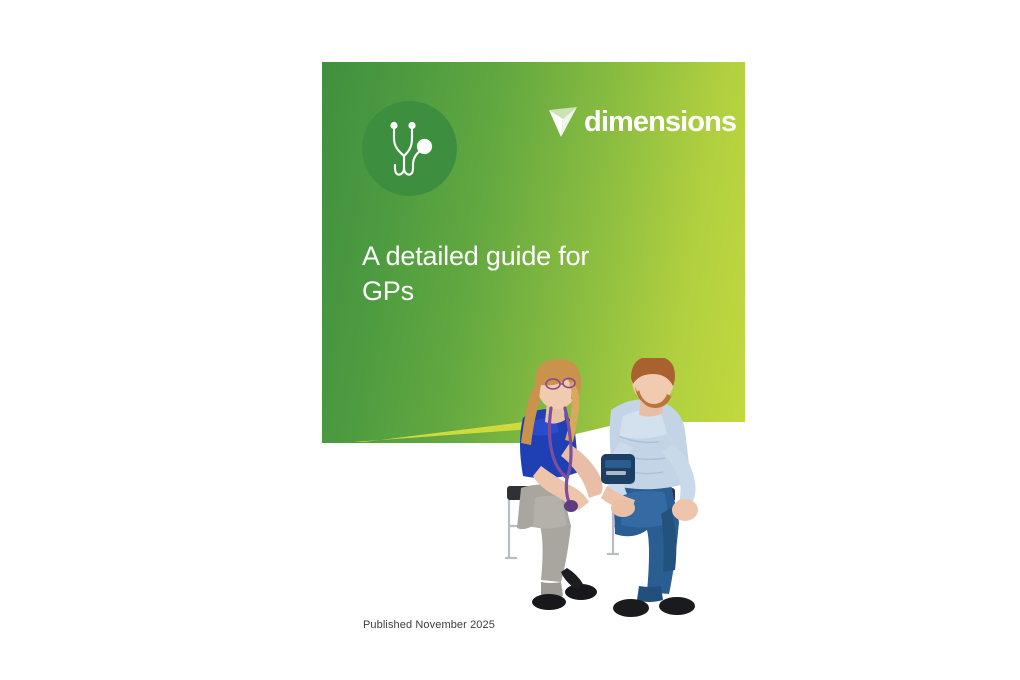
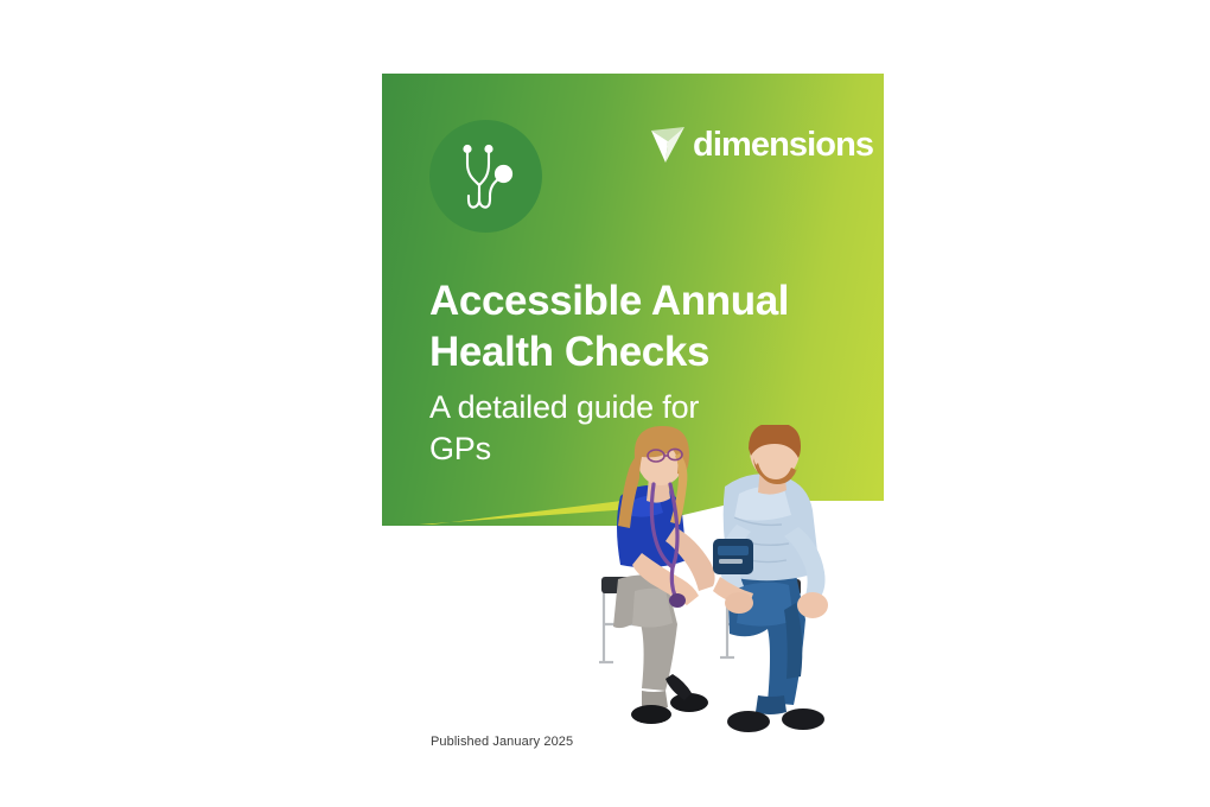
  dimensions
+ Accessible Annual
+ Health Checks
  A detailed guide for GPs
- Published November 2025
+ Published January 2025
